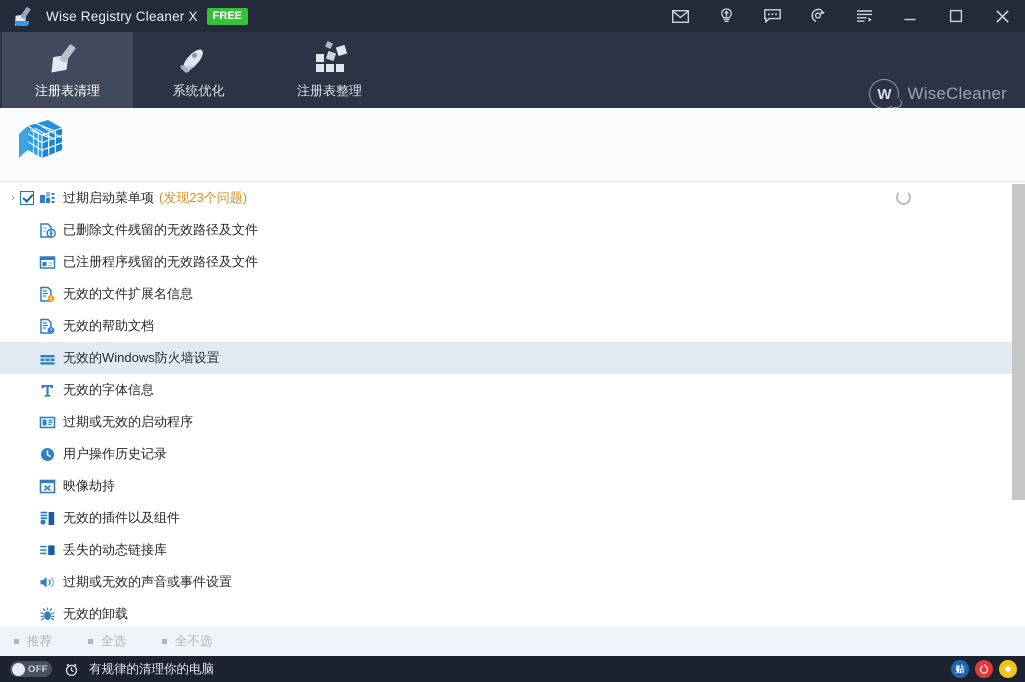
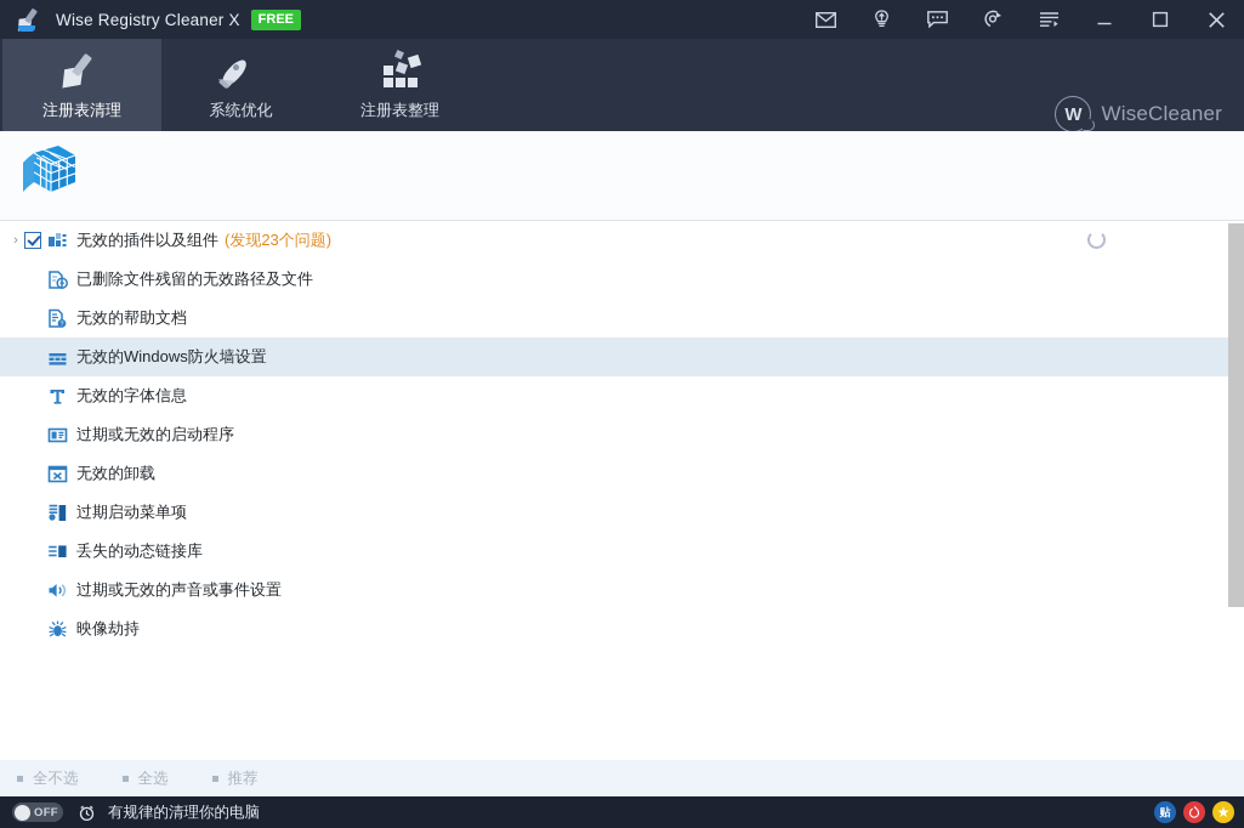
  Wise Registry Cleaner X
  FREE
  注册表清理
  系统优化
  注册表整理
  W
  WiseCleaner
  ›
- 过期启动菜单项
+ 无效的插件以及组件
  (发现23个问题)
  已删除文件残留的无效路径及文件
- 已注册程序残留的无效路径及文件
- 无效的文件扩展名信息
  无效的帮助文档
  无效的Windows防火墙设置
  无效的字体信息
  过期或无效的启动程序
- 用户操作历史记录
- 映像劫持
+ 无效的卸载
- 无效的插件以及组件
+ 过期启动菜单项
  丢失的动态链接库
  过期或无效的声音或事件设置
- 无效的卸载
+ 映像劫持
- 推荐
+ 全不选
  全选
- 全不选
+ 推荐
  OFF
  有规律的清理你的电脑
  贴
  ★
